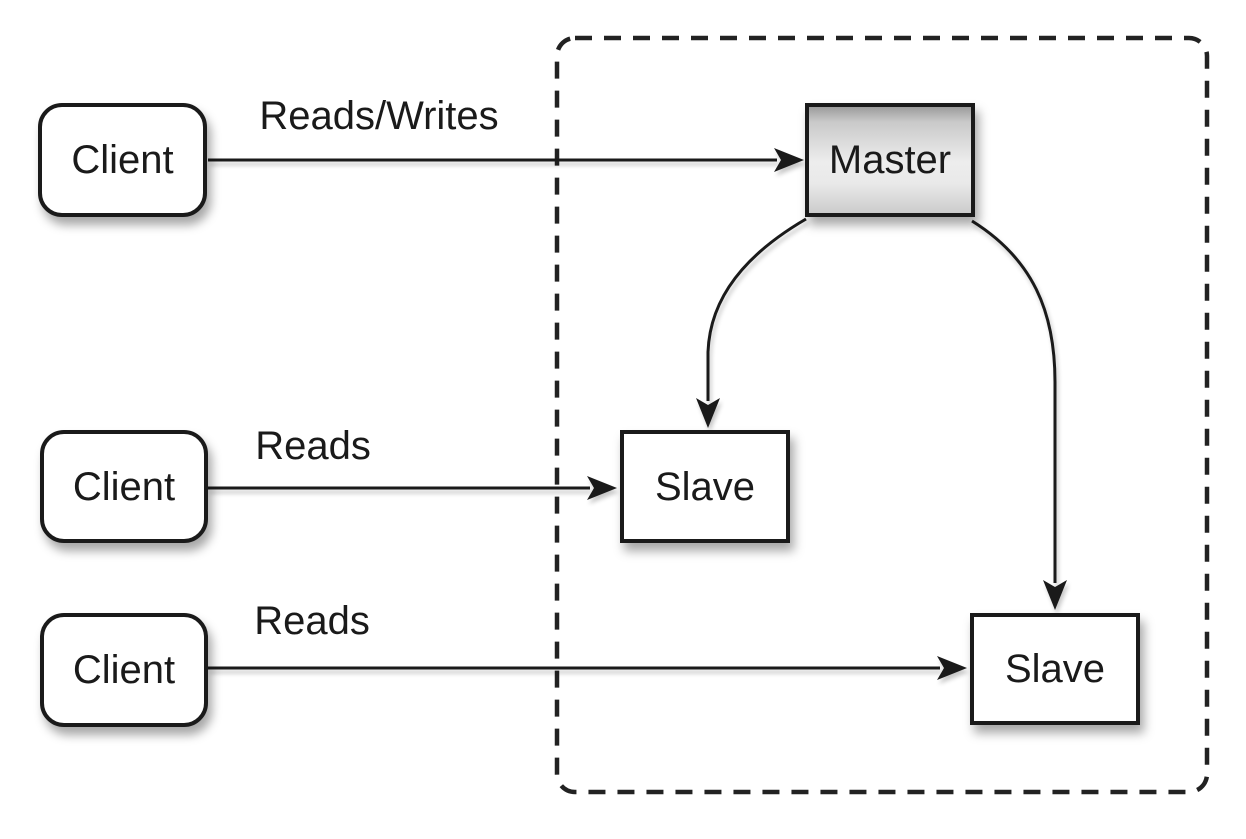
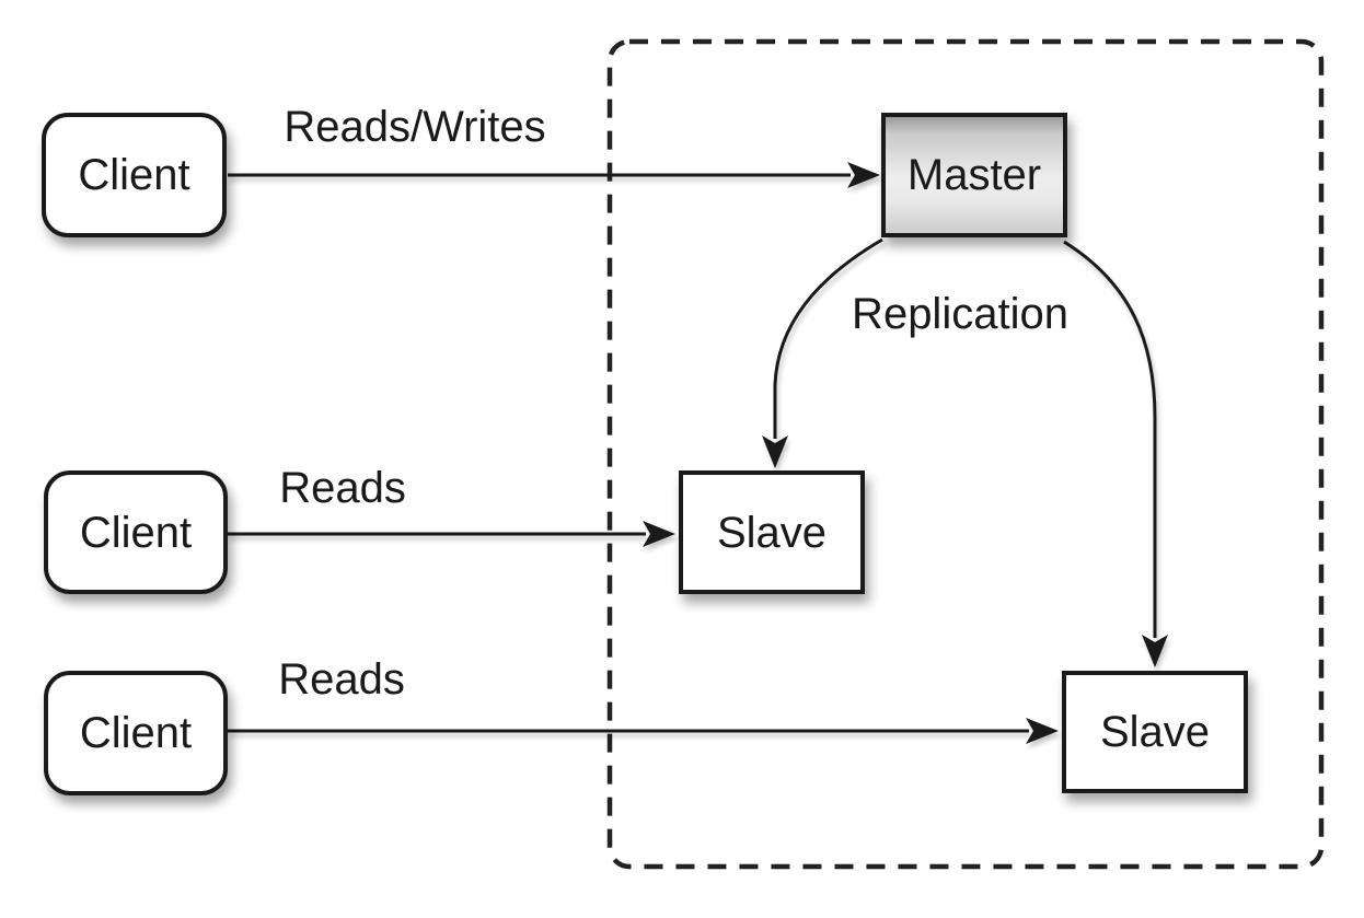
  Client
  Client
  Client
  Master
  Slave
  Slave
  Reads/Writes
  Reads
  Reads
+ Replication
